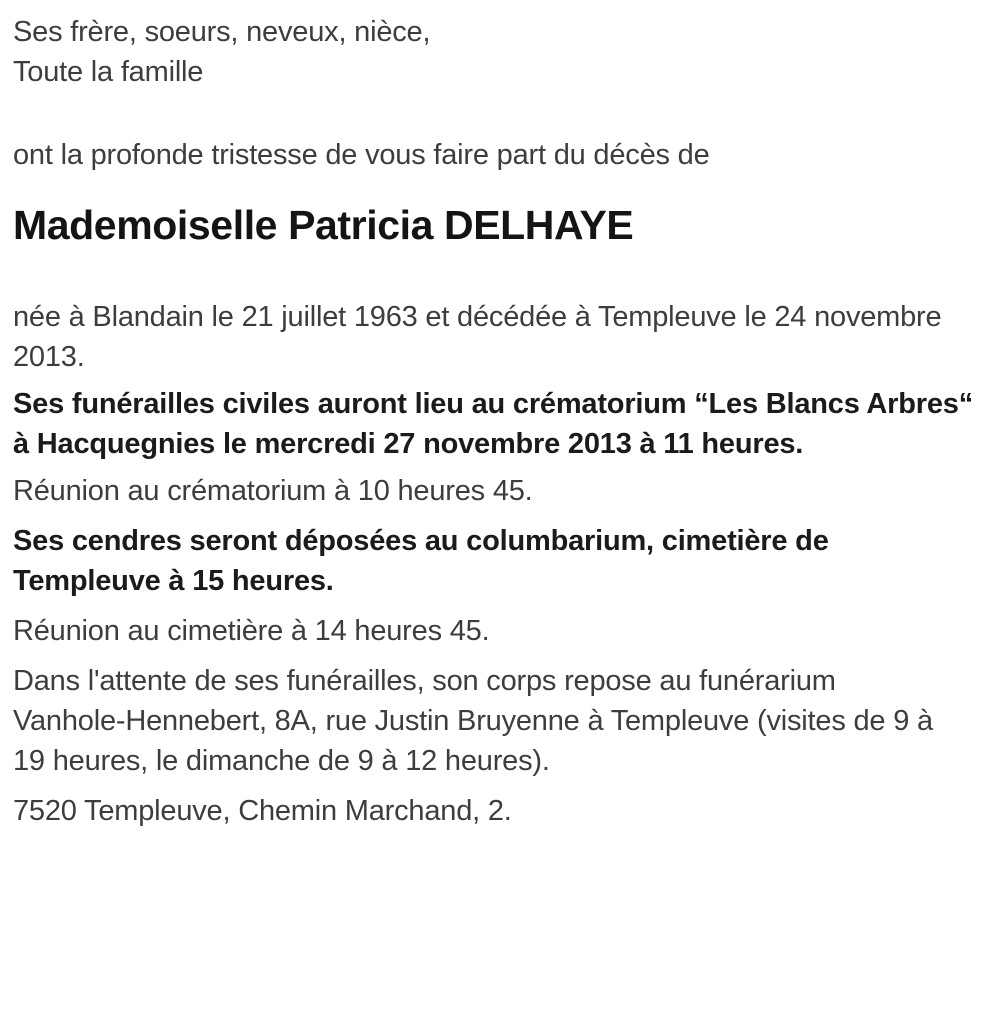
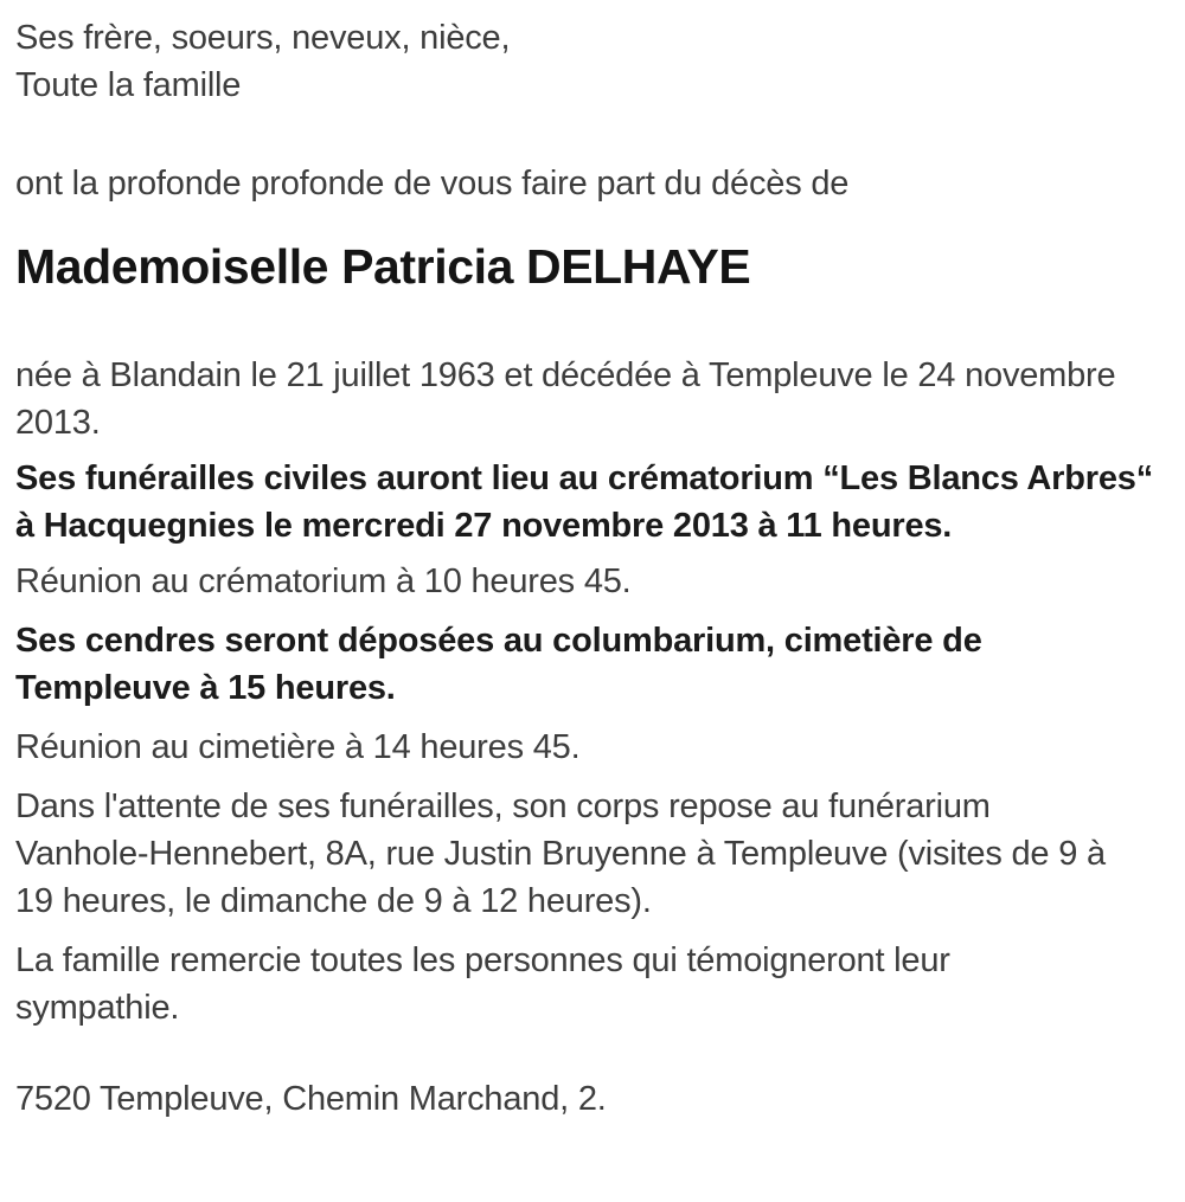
  Ses frère, soeurs, neveux, nièce,
  Toute la famille
- ont la profonde tristesse de vous faire part du décès de
+ ont la profonde profonde de vous faire part du décès de
  Mademoiselle Patricia DELHAYE
  née à Blandain le 21 juillet 1963 et décédée à Templeuve le 24 novembre
  2013.
  Ses funérailles civiles auront lieu au crématorium “Les Blancs Arbres“
  à Hacquegnies le mercredi 27 novembre 2013 à 11 heures.
  Réunion au crématorium à 10 heures 45.
  Ses cendres seront déposées au columbarium, cimetière de
  Templeuve à 15 heures.
  Réunion au cimetière à 14 heures 45.
  Dans l'attente de ses funérailles, son corps repose au funérarium
  Vanhole-Hennebert, 8A, rue Justin Bruyenne à Templeuve (visites de 9 à
  19 heures, le dimanche de 9 à 12 heures).
+ La famille remercie toutes les personnes qui témoigneront leur
+ sympathie.
  7520 Templeuve, Chemin Marchand, 2.
